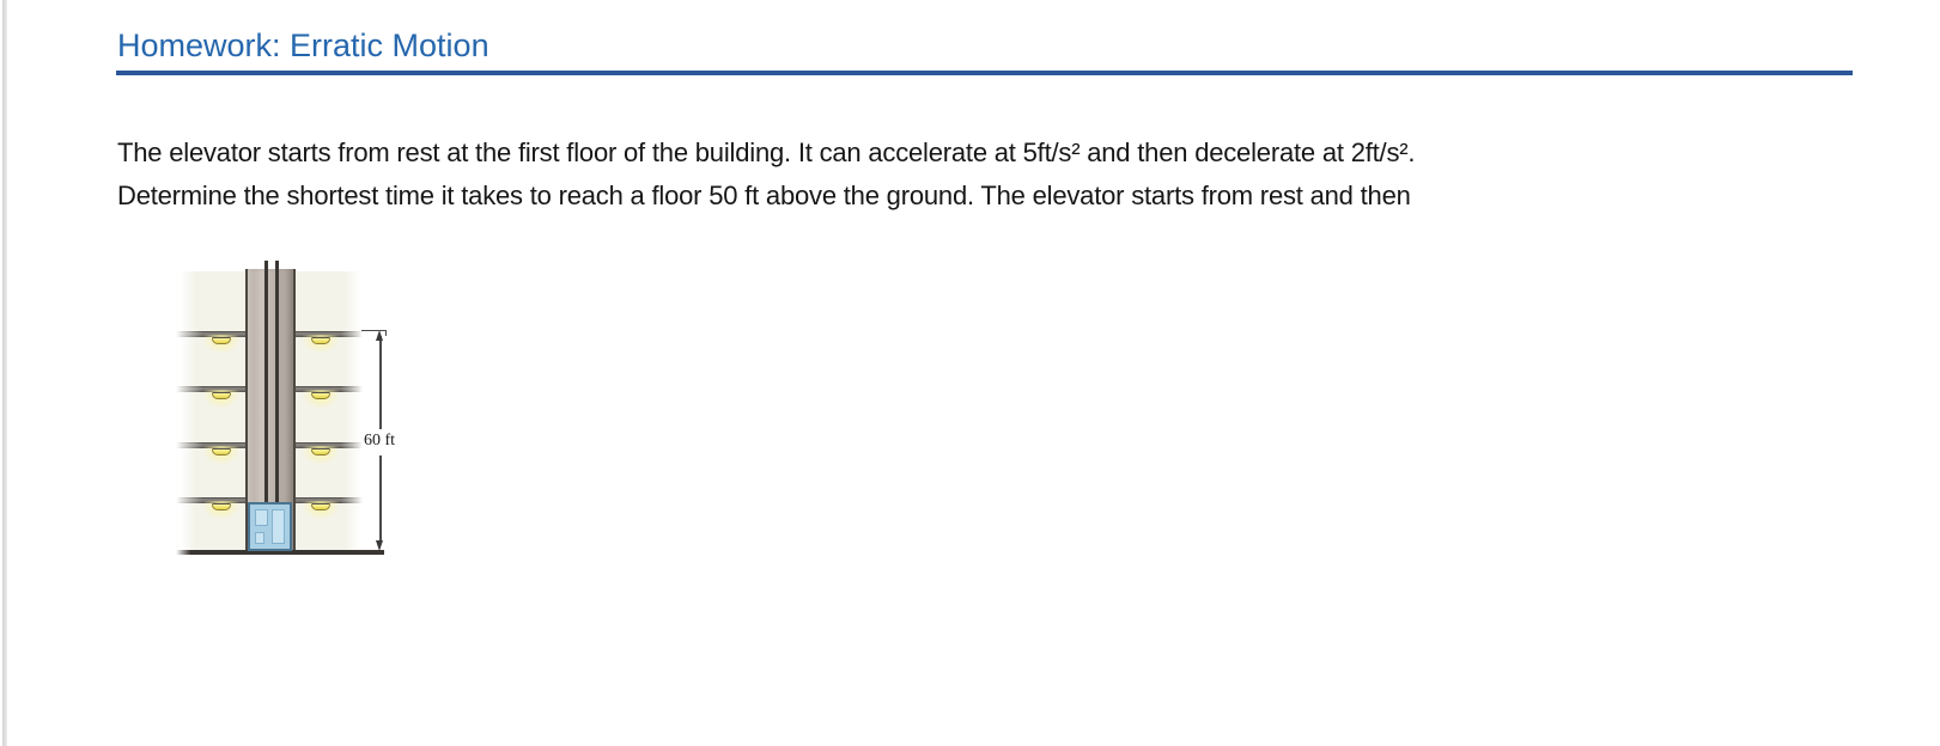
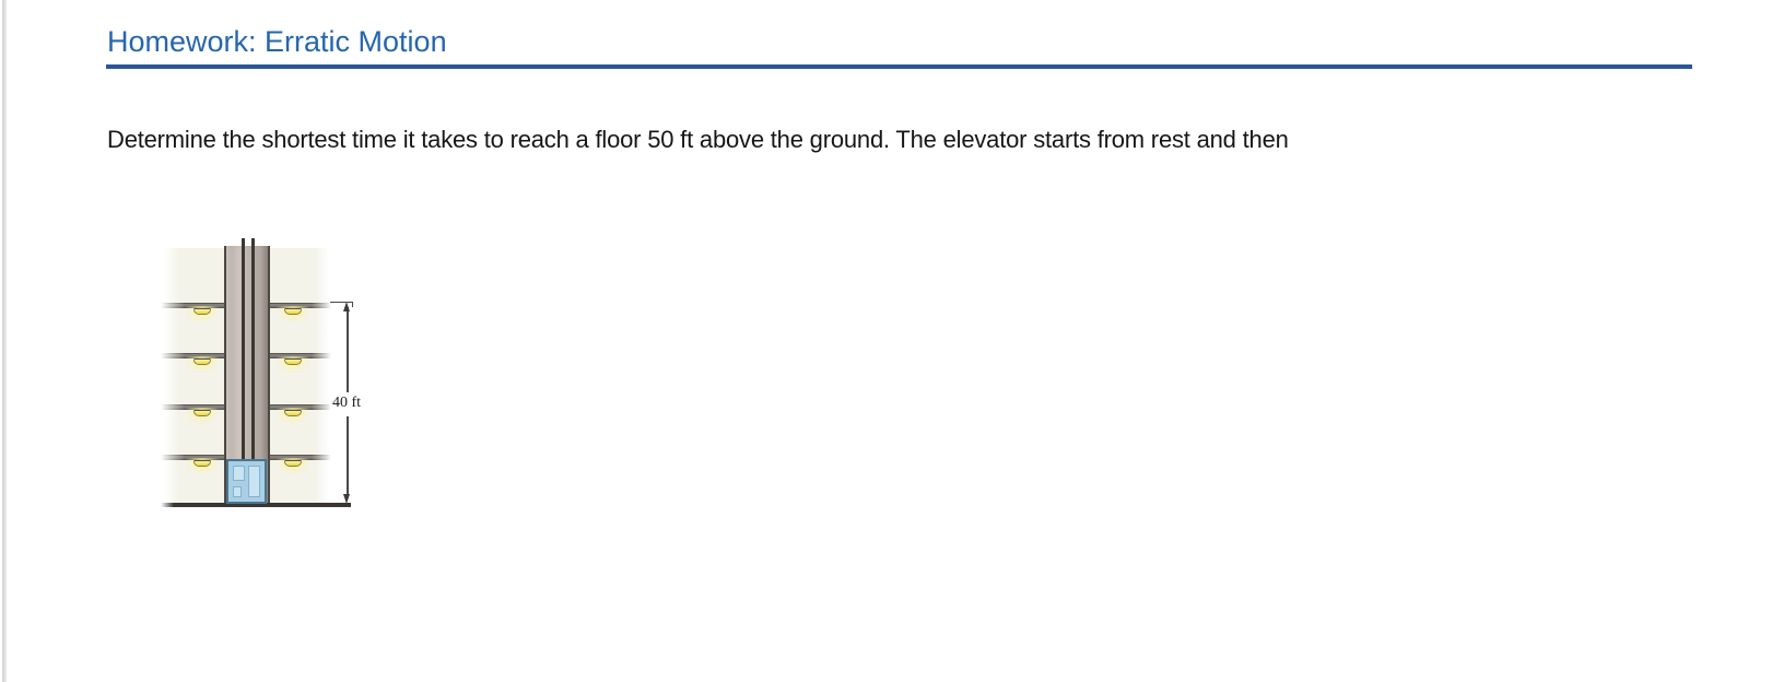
  Homework: Erratic Motion
- The elevator starts from rest at the first floor of the building. It can accelerate at 5ft/s² and then decelerate at 2ft/s².
  Determine the shortest time it takes to reach a floor 50 ft above the ground. The elevator starts from rest and then
- 60 ft
+ 40 ft
